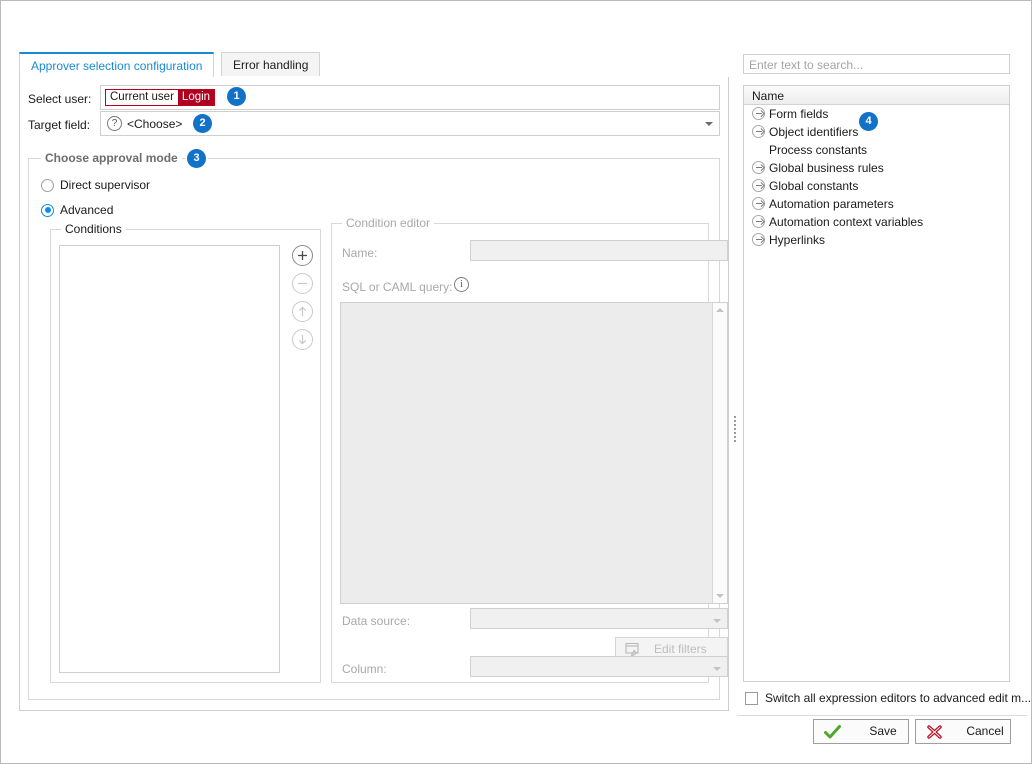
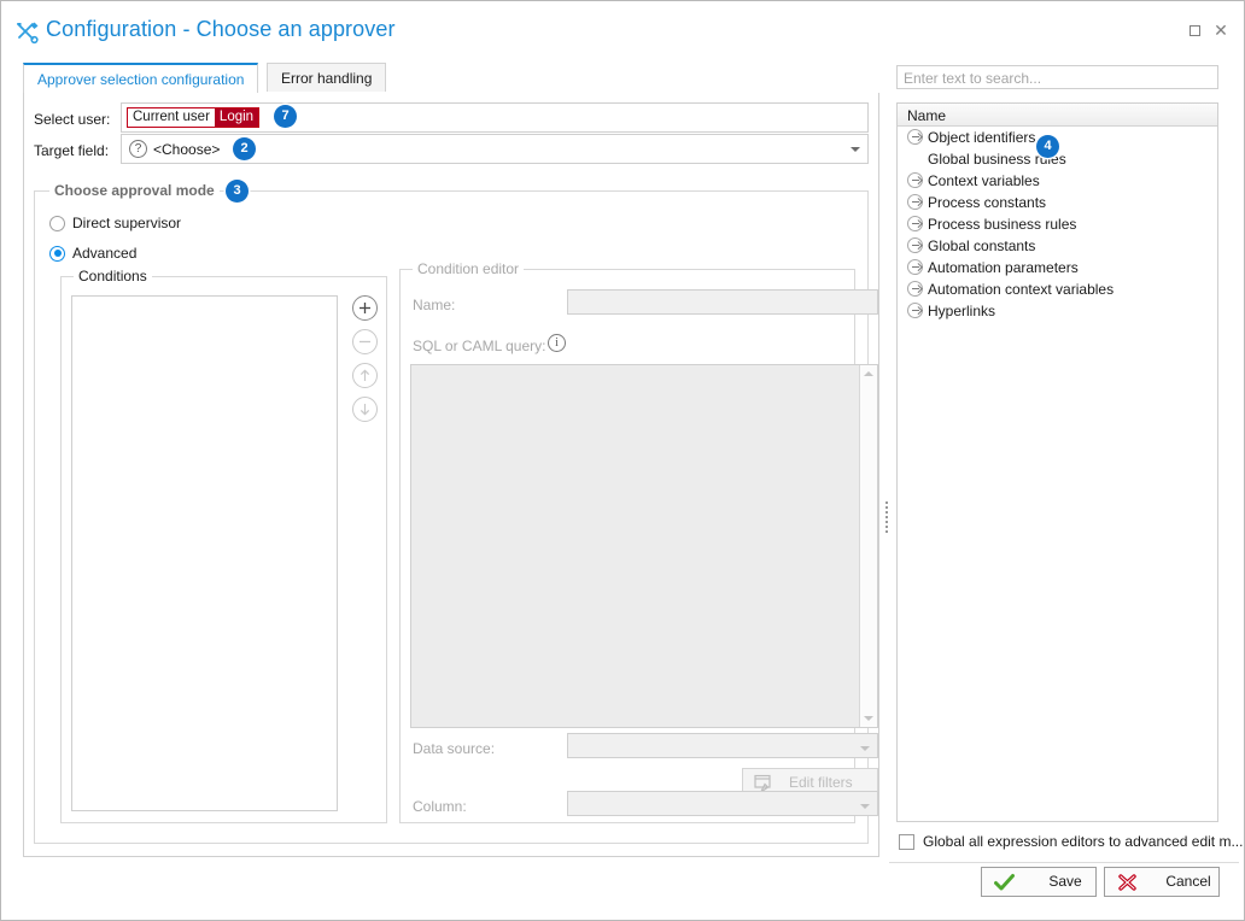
+ Configuration - Choose an approver
+ ✕
  Approver selection configuration
  Error handling
  Select user:
  Current user
  Login
- 1
+ 7
  Target field:
  ?
  <Choose>
  2
  Choose approval mode
  Direct supervisor
  Advanced
  Conditions
  Condition editor
  Name:
  SQL or CAML query:
  i
  Data source:
  Edit filters
  Column:
  3
  Enter text to search...
  Name
- Form fields
  Object identifiers
- Process constants
+ Global business rules
+ Context variables
- Global business rules
+ Process constants
+ Process business rules
  Global constants
  Automation parameters
  Automation context variables
  Hyperlinks
  4
- Switch all expression editors to advanced edit m...
+ Global all expression editors to advanced edit m...
  Save
  Cancel
